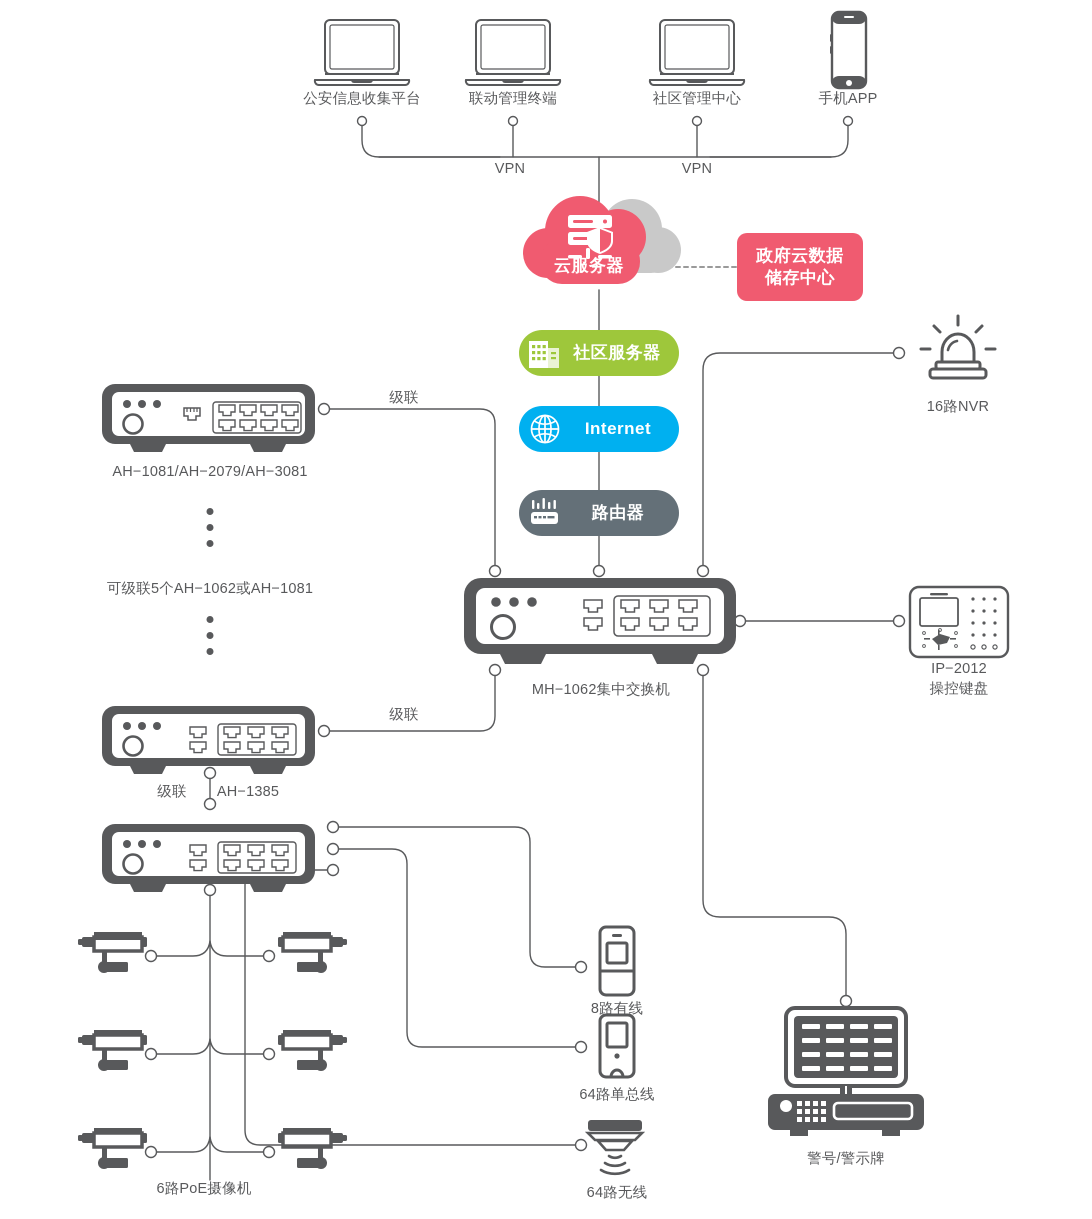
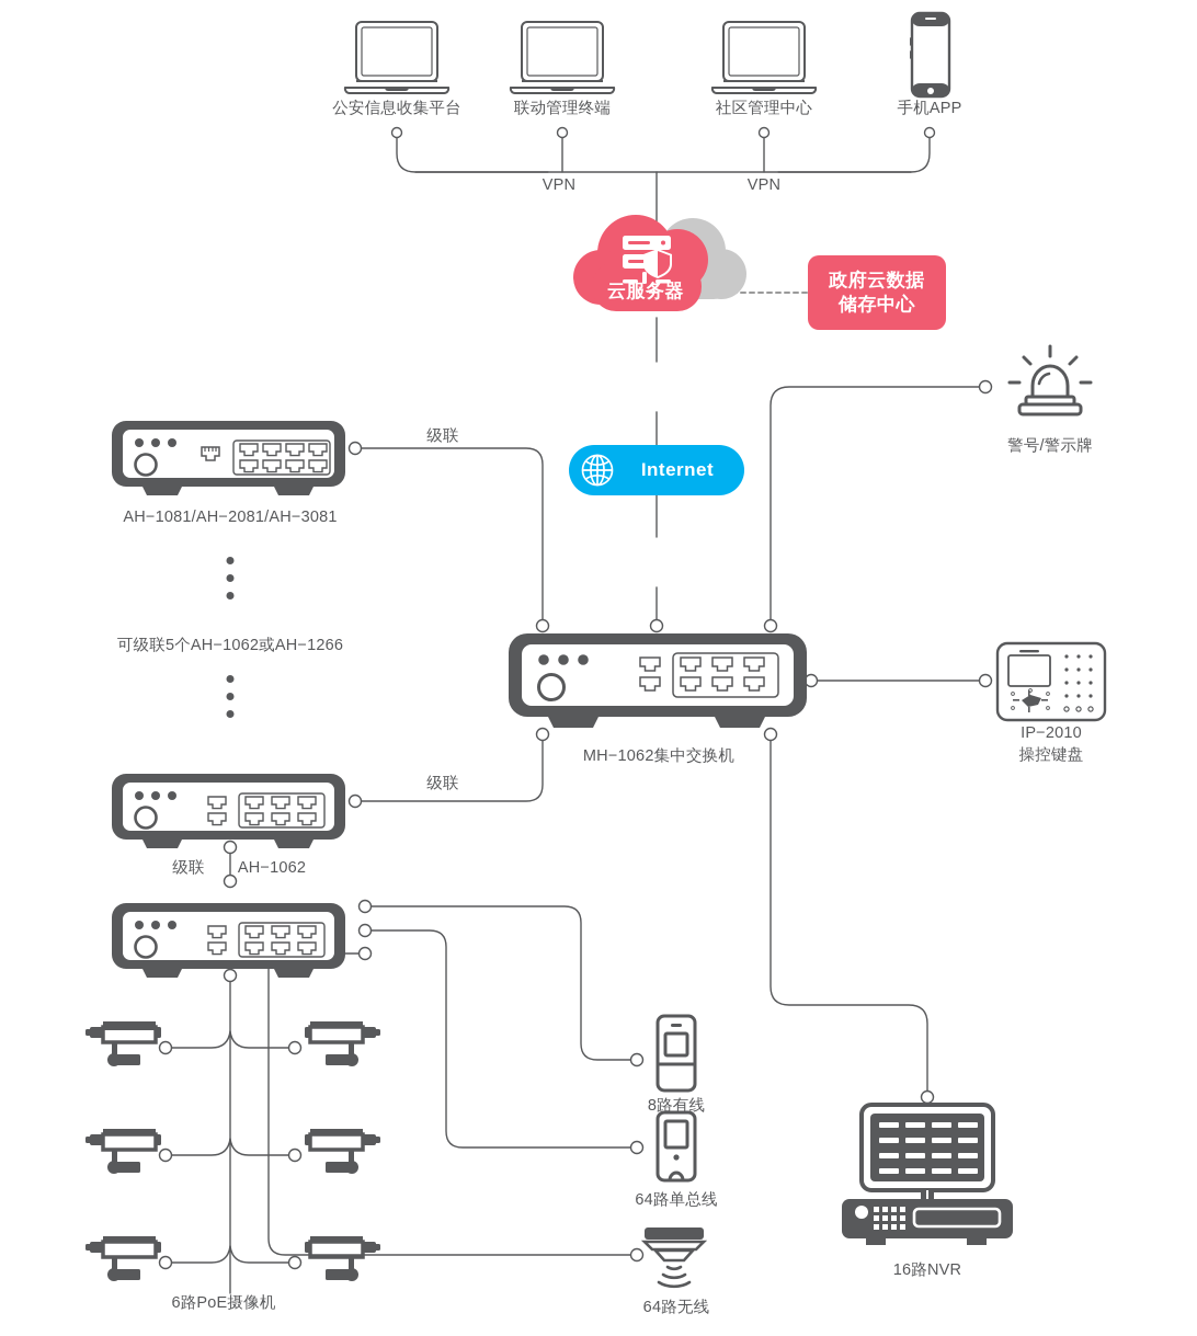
  公安信息收集平台
  联动管理终端
  社区管理中心
  手机APP
  VPN
  VPN
  云服务器
  政府云数据
  储存中心
- 社区服务器
  Internet
- 路由器
- AH−1081/AH−2079/AH−3081
+ AH−1081/AH−2081/AH−3081
  级联
- 可级联5个AH−1062或AH−1081
+ 可级联5个AH−1062或AH−1266
  级联
  级联
- AH−1385
+ AH−1062
  MH−1062集中交换机
- 16路NVR
+ 警号/警示牌
- IP−2012
+ IP−2010
  操控键盘
- 警号/警示牌
+ 16路NVR
  6路PoE摄像机
  8路有线
  64路单总线
  64路无线
